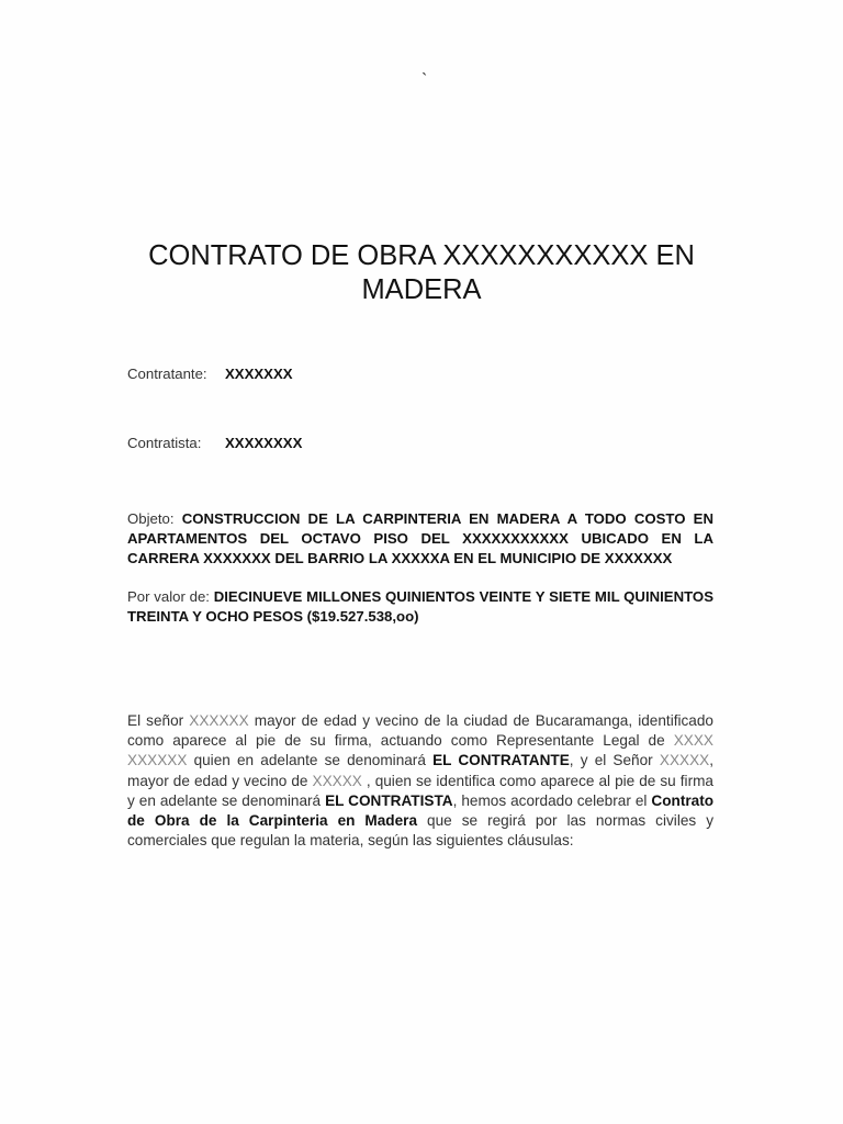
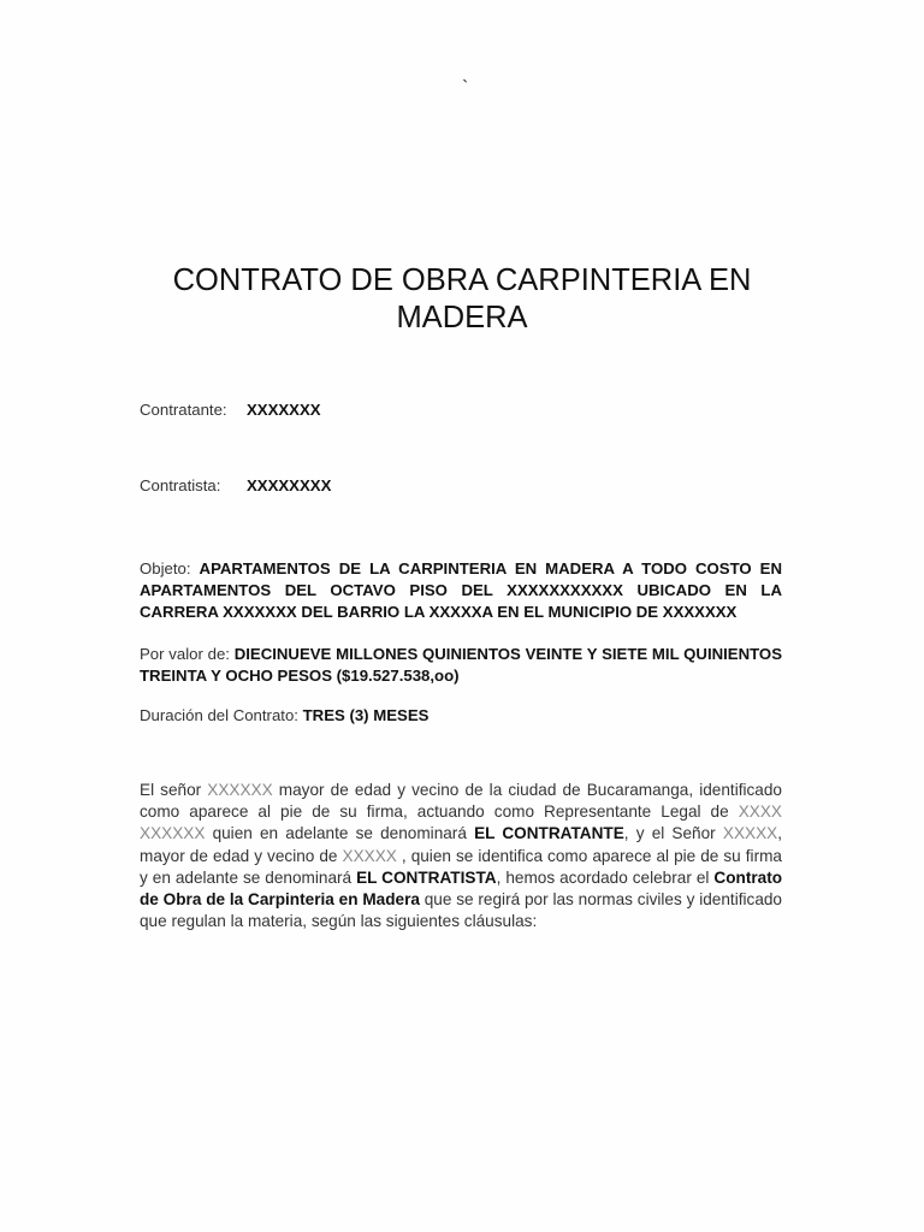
  `
- CONTRATO DE OBRA XXXXXXXXXXX EN MADERA
+ CONTRATO DE OBRA CARPINTERIA EN MADERA
  Contratante:
  XXXXXXX
  Contratista:
  XXXXXXXX
- Objeto: CONSTRUCCION DE LA CARPINTERIA EN MADERA A TODO COSTO EN APARTAMENTOS DEL OCTAVO PISO DEL XXXXXXXXXXX UBICADO EN LA CARRERA XXXXXXX DEL BARRIO LA XXXXXA EN EL MUNICIPIO DE XXXXXXX
+ Objeto: APARTAMENTOS DE LA CARPINTERIA EN MADERA A TODO COSTO EN APARTAMENTOS DEL OCTAVO PISO DEL XXXXXXXXXXX UBICADO EN LA CARRERA XXXXXXX DEL BARRIO LA XXXXXA EN EL MUNICIPIO DE XXXXXXX
  Por valor de: DIECINUEVE MILLONES QUINIENTOS VEINTE Y SIETE MIL QUINIENTOS TREINTA Y OCHO PESOS ($19.527.538,oo)
+ Duración del Contrato: TRES (3) MESES
- El señor XXXXXX mayor de edad y vecino de la ciudad de Bucaramanga, identificado como aparece al pie de su firma, actuando como Representante Legal de XXXX XXXXXX quien en adelante se denominará EL CONTRATANTE, y el Señor XXXXX, mayor de edad y vecino de XXXXX , quien se identifica como aparece al pie de su firma y en adelante se denominará EL CONTRATISTA, hemos acordado celebrar el Contrato de Obra de la Carpinteria en Madera que se regirá por las normas civiles y comerciales que regulan la materia, según las siguientes cláusulas:
+ El señor XXXXXX mayor de edad y vecino de la ciudad de Bucaramanga, identificado como aparece al pie de su firma, actuando como Representante Legal de XXXX XXXXXX quien en adelante se denominará EL CONTRATANTE, y el Señor XXXXX, mayor de edad y vecino de XXXXX , quien se identifica como aparece al pie de su firma y en adelante se denominará EL CONTRATISTA, hemos acordado celebrar el Contrato de Obra de la Carpinteria en Madera que se regirá por las normas civiles y identificado que regulan la materia, según las siguientes cláusulas:
